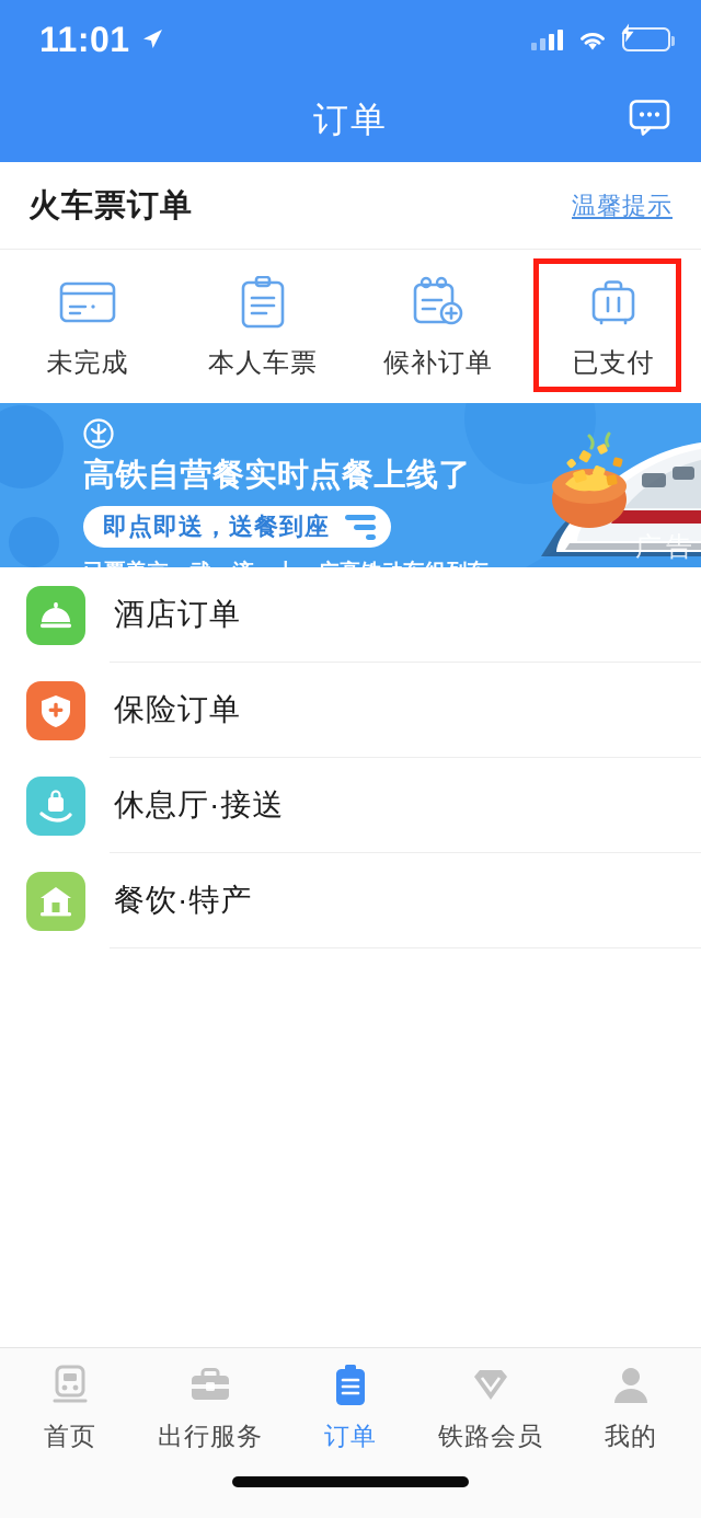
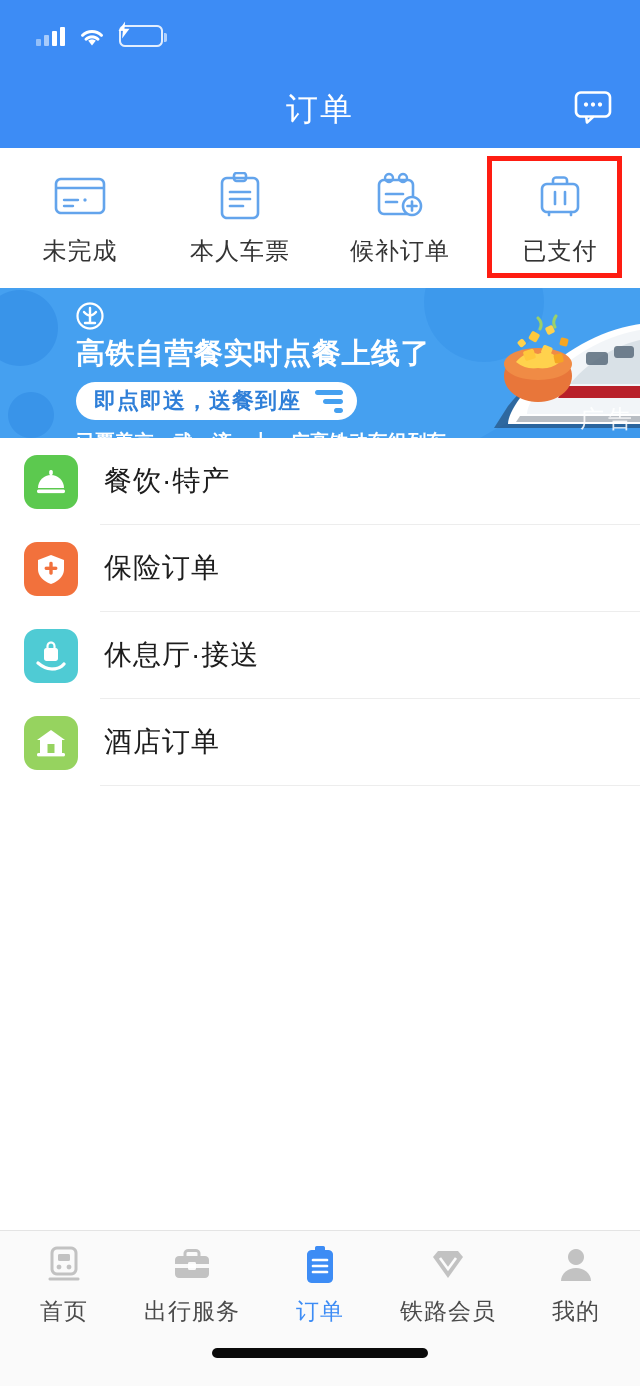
- 11:01
  订单
- 火车票订单
- 温馨提示
  未完成
  本人车票
  候补订单
  已支付
  高铁自营餐实时点餐上线了
  即点即送，送餐到座
  广告
- 酒店订单
+ 餐饮·特产
  保险订单
  休息厅·接送
- 餐饮·特产
+ 酒店订单
  首页
  出行服务
  订单
  铁路会员
  我的
